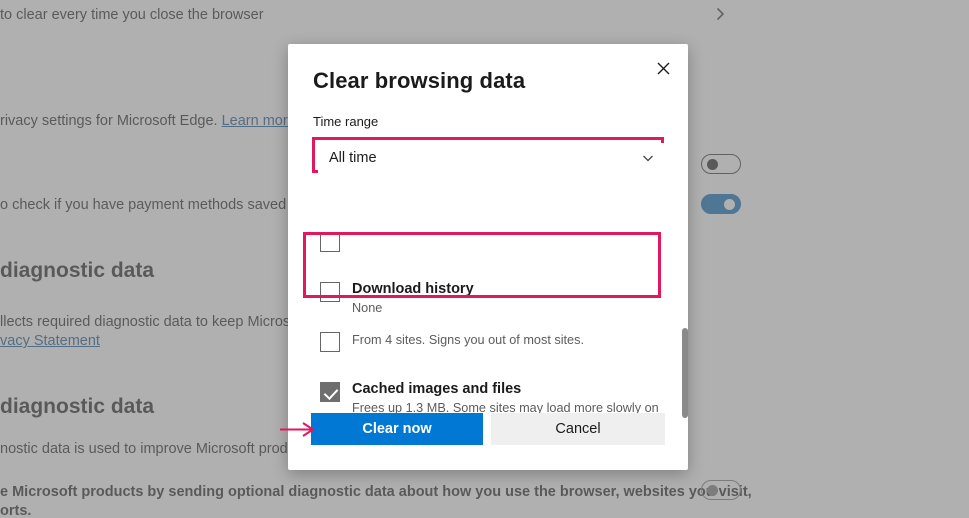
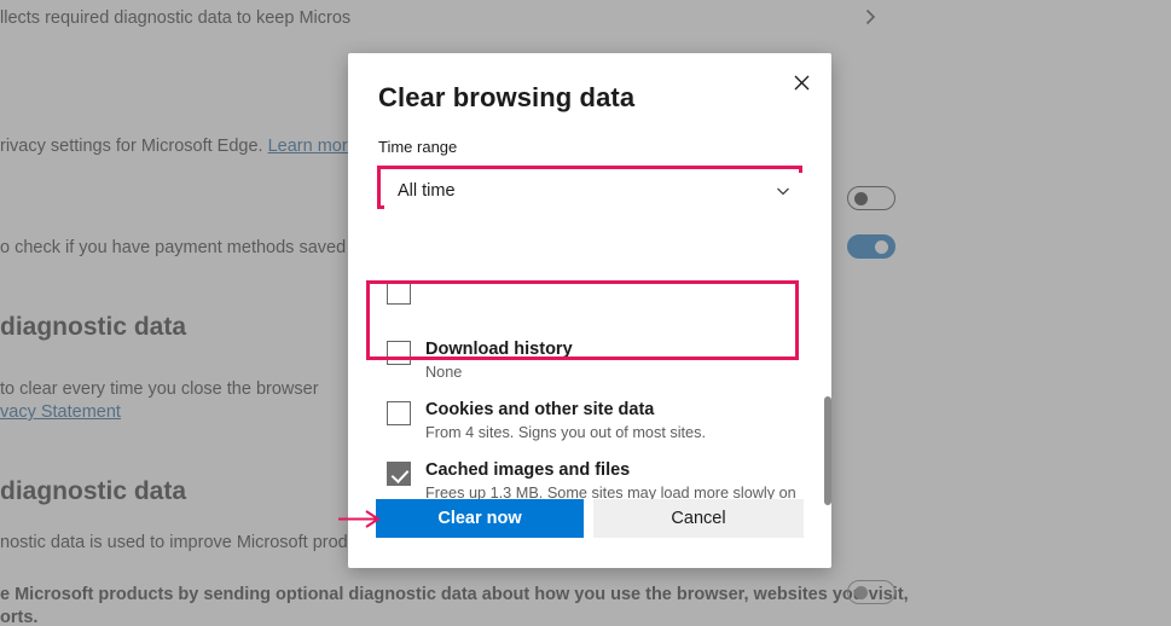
- to clear every time you close the browser
+ llects required diagnostic data to keep Micros
  rivacy settings for Microsoft Edge. Learn mor
  o check if you have payment methods saved
  diagnostic data
- llects required diagnostic data to keep Micros
+ to clear every time you close the browser
  vacy Statement
  diagnostic data
  nostic data is used to improve Microsoft prod
  e Microsoft products by sending optional diagnostic data about how you use the browser, websites yo visit,
  orts.
  Clear browsing data
  Time range
  All time
  Download history
  None
+ Cookies and other site data
  From 4 sites. Signs you out of most sites.
  Cached images and files
  Frees up 1.3 MB. Some sites may load more slowly on
  Clear now
  Cancel
